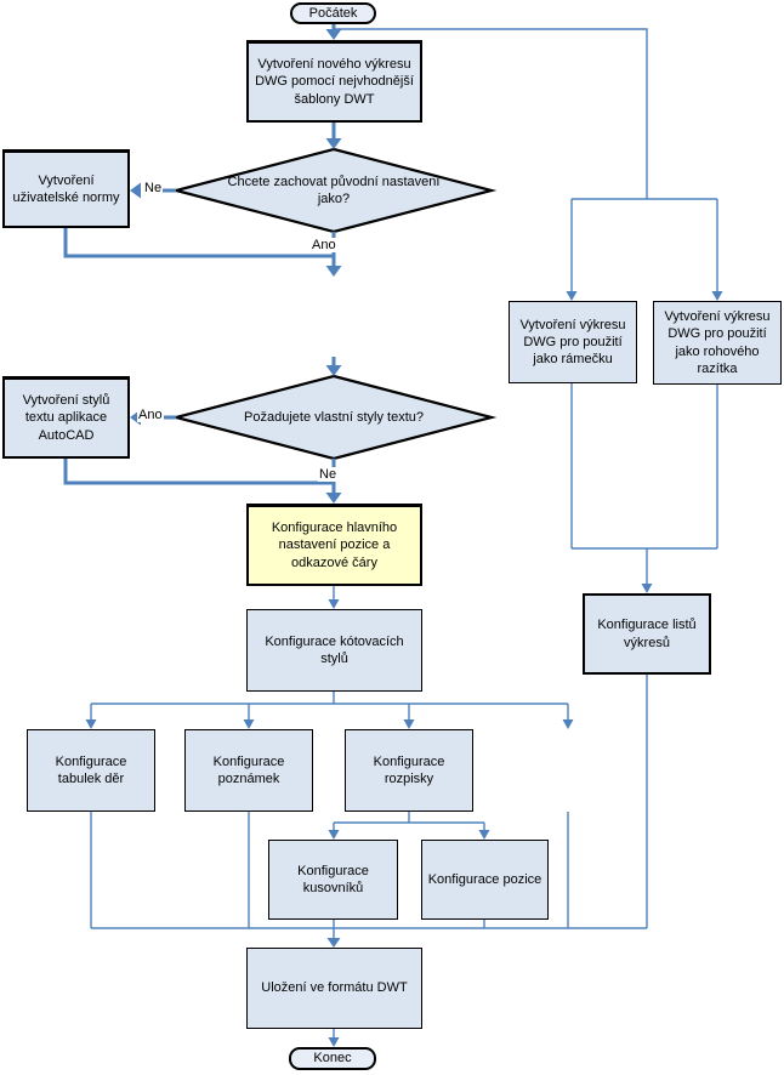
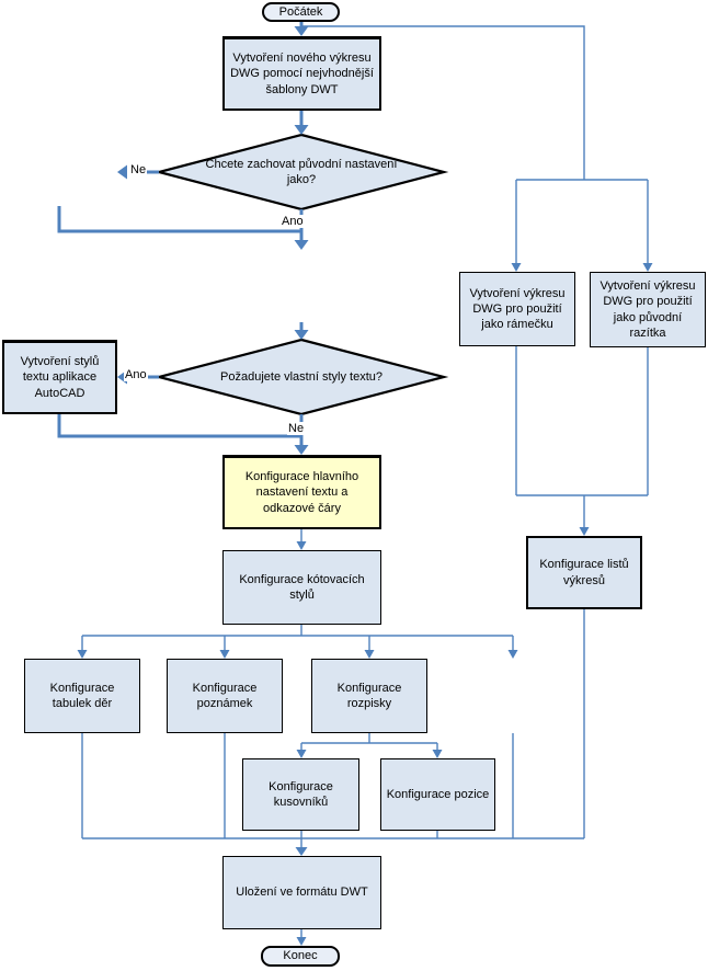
  Počátek
  Konec
  Vytvoření nového výkresu DWG pomocí nejvhodnější šablony DWT
- Konfigurace hlavního nastavení pozice a odkazové čáry
+ Konfigurace hlavního nastavení textu a odkazové čáry
  Konfigurace kótovacích stylů
  Uložení ve formátu DWT
- Vytvoření uživatelské normy
  Vytvoření stylů textu aplikace AutoCAD
  Chcete zachovat původní nastavení jako?
  Požadujete vlastní styly textu?
  Ne
  Ano
  Ano
  Ne
  Konfigurace tabulek děr
  Konfigurace poznámek
  Konfigurace rozpisky
  Konfigurace kusovníků
  Konfigurace pozice
  Vytvoření výkresu DWG pro použití jako rámečku
- Vytvoření výkresu DWG pro použití jako rohového razítka
+ Vytvoření výkresu DWG pro použití jako původní razítka
  Konfigurace listů výkresů
